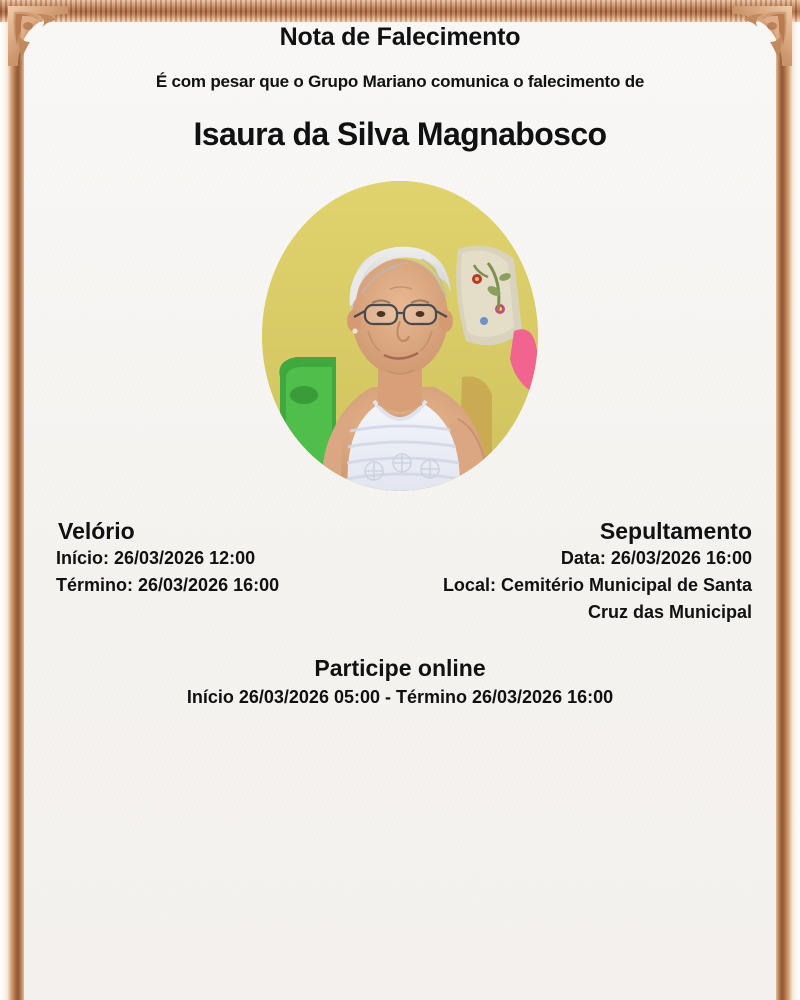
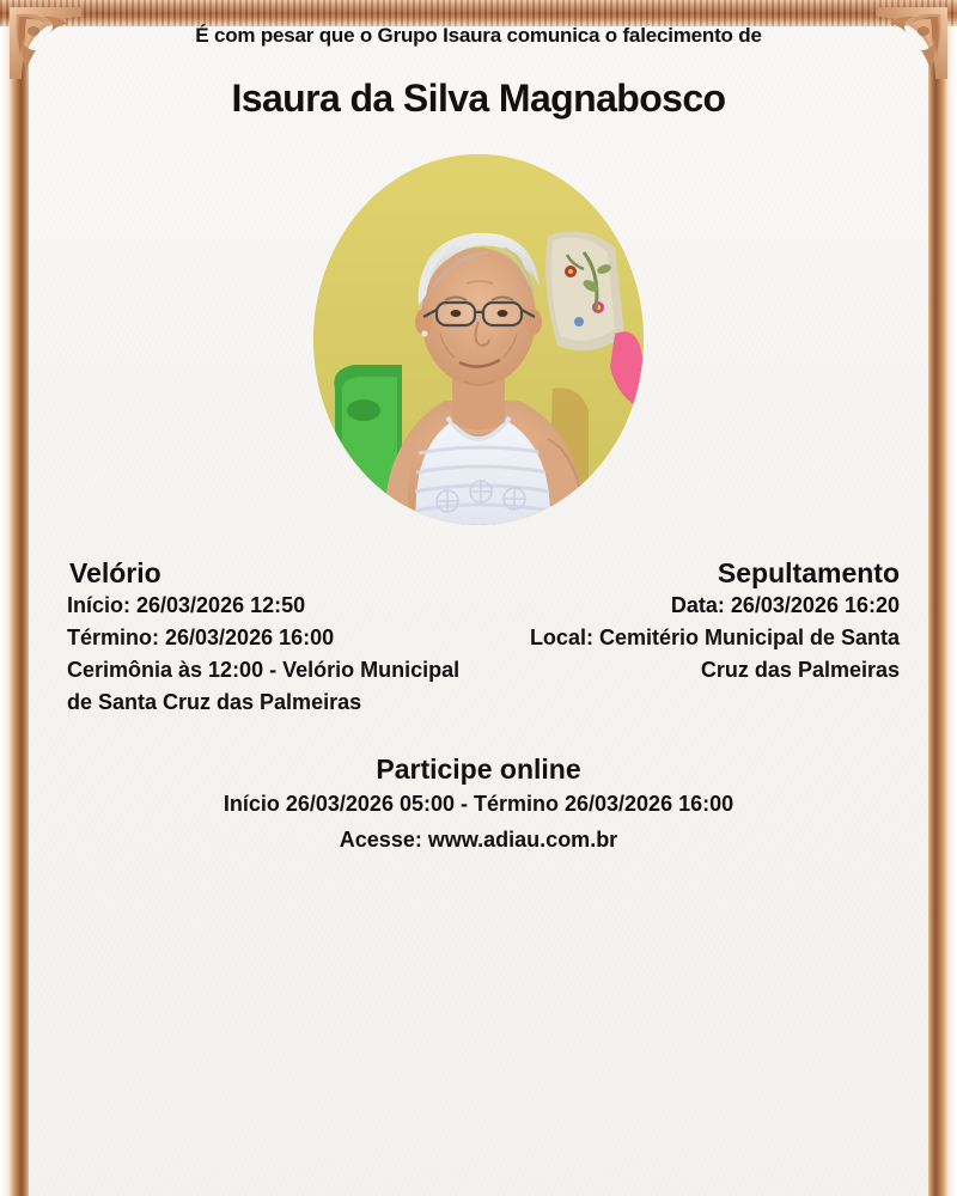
- Nota de Falecimento
- É com pesar que o Grupo Mariano comunica o falecimento de
+ É com pesar que o Grupo Isaura comunica o falecimento de
  Isaura da Silva Magnabosco
  Velório
- Início: 26/03/2026 12:00
+ Início: 26/03/2026 12:50
  Término: 26/03/2026 16:00
+ Cerimônia às 12:00 - Velório Municipal de Santa Cruz das Palmeiras
  Sepultamento
- Data: 26/03/2026 16:00
+ Data: 26/03/2026 16:20
- Local: Cemitério Municipal de Santa Cruz das Municipal
+ Local: Cemitério Municipal de Santa Cruz das Palmeiras
  Participe online
  Início 26/03/2026 05:00 - Término 26/03/2026 16:00
+ Acesse: www.adiau.com.br
